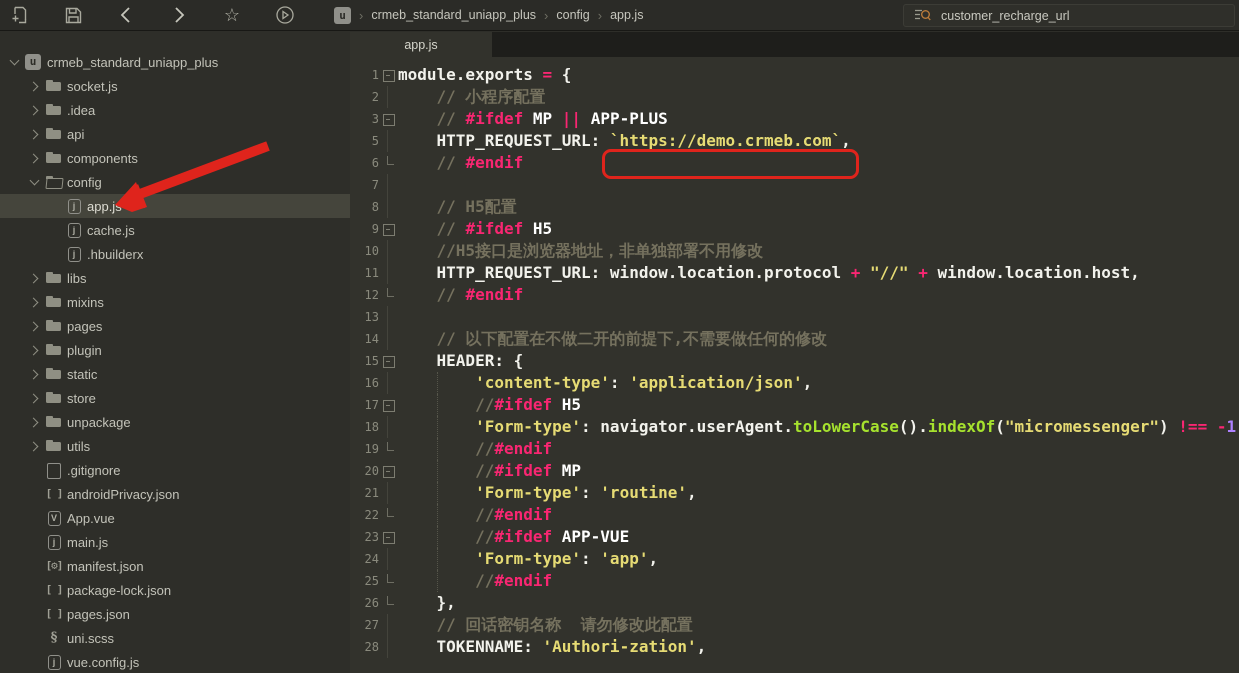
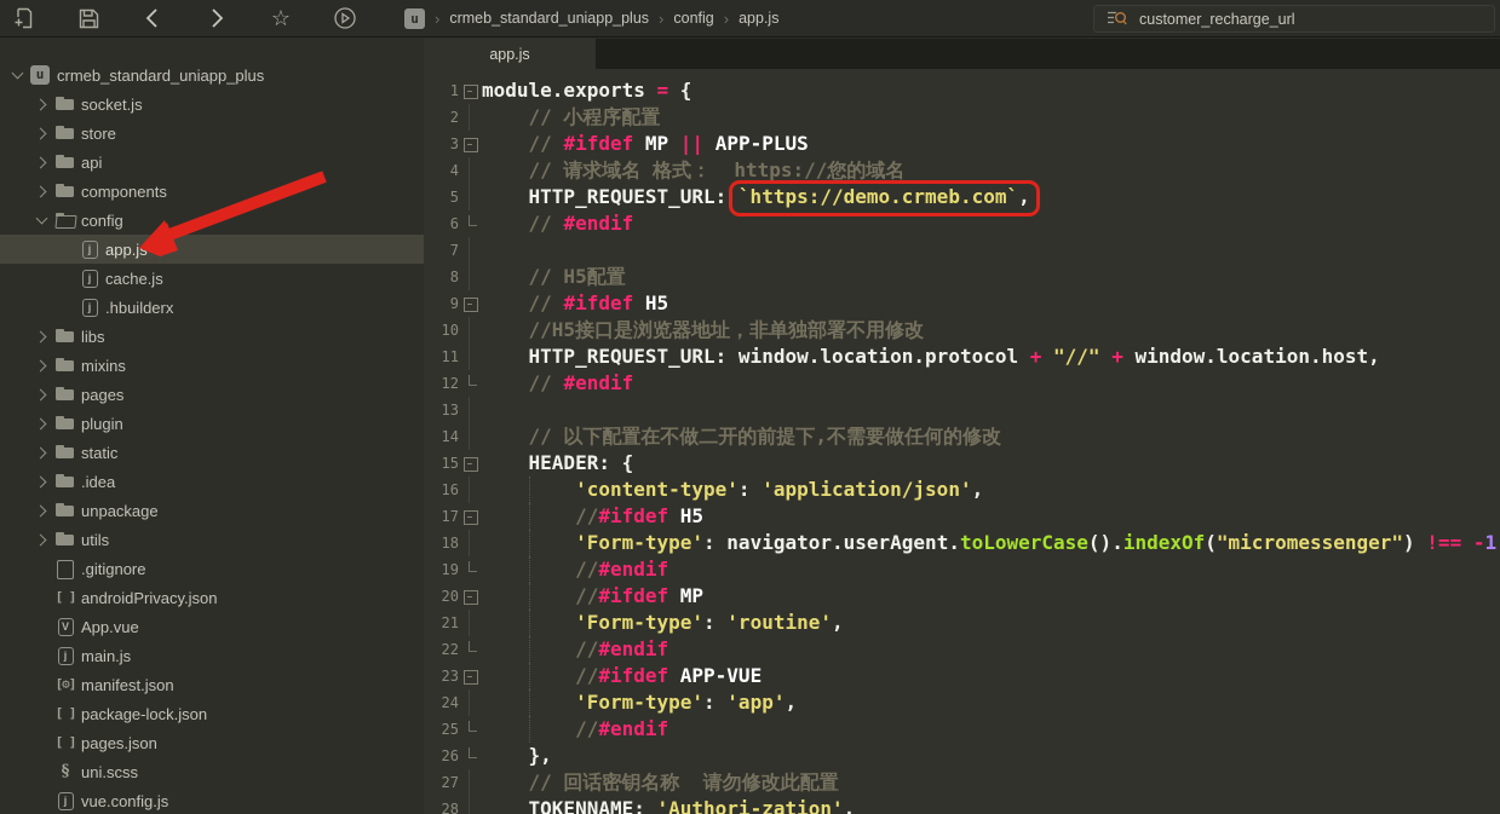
  ☆
  u
  ›
  crmeb_standard_uniapp_plus
  ›
  config
  ›
  app.js
  customer_recharge_url
  crmeb_standard_uniapp_plus
  socket.js
- .idea
+ store
  api
  components
  config
  j
  app.j
  j
  cache.js
  j
  .hbuilderx
  libs
  mixins
  pages
  plugin
  static
- store
+ .idea
  unpackage
  utils
  .gitignore
  [ ]
  androidPrivacy.json
  V
  App.vue
  j
  main.js
  [⚙]
  manifest.json
  [ ]
  package-lock.json
  [ ]
  pages.json
  §
  uni.scss
  j
  vue.config.js
  app.js
  1
  module.exports = {
  2
  // 小程序配置
  3
  // #ifdef MP || APP-PLUS
+ 4
+ // 请求域名 格式： https://您的域名
  5
  HTTP_REQUEST_URL: `https://demo.crmeb.com`,
  6
  // #endif
  7
  8
  // H5配置
  9
  // #ifdef H5
  10
  //H5接口是浏览器地址，非单独部署不用修改
  11
  HTTP_REQUEST_URL: window.location.protocol + "//" + window.location.host,
  12
  // #endif
  13
  14
  // 以下配置在不做二开的前提下,不需要做任何的修改
  15
  HEADER: {
  16
  'content-type': 'application/json',
  17
  //#ifdef H5
  18
  'Form-type': navigator.userAgent.toLowerCase().indexOf("micromessenger") !== -1
  19
  //#endif
  20
  //#ifdef MP
  21
  'Form-type': 'routine',
  22
  //#endif
  23
  //#ifdef APP-VUE
  24
  'Form-type': 'app',
  25
  //#endif
  26
  },
  27
  // 回话密钥名称 请勿修改此配置
  28
  TOKENNAME: 'Authori-zation',
